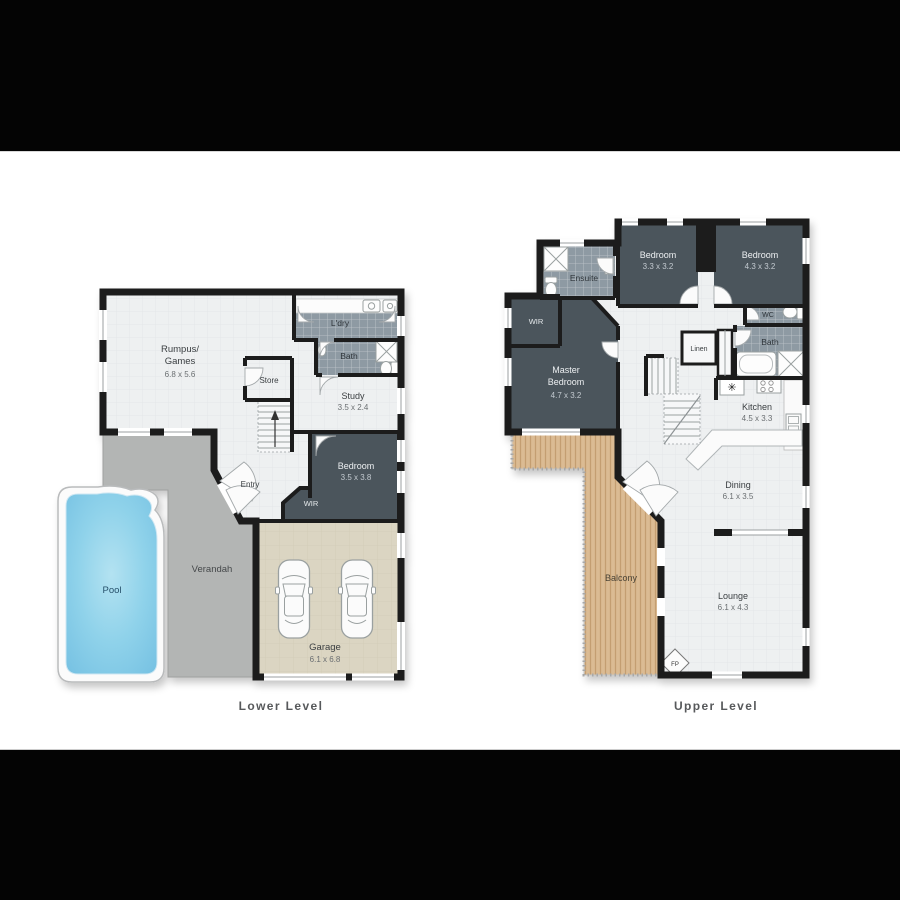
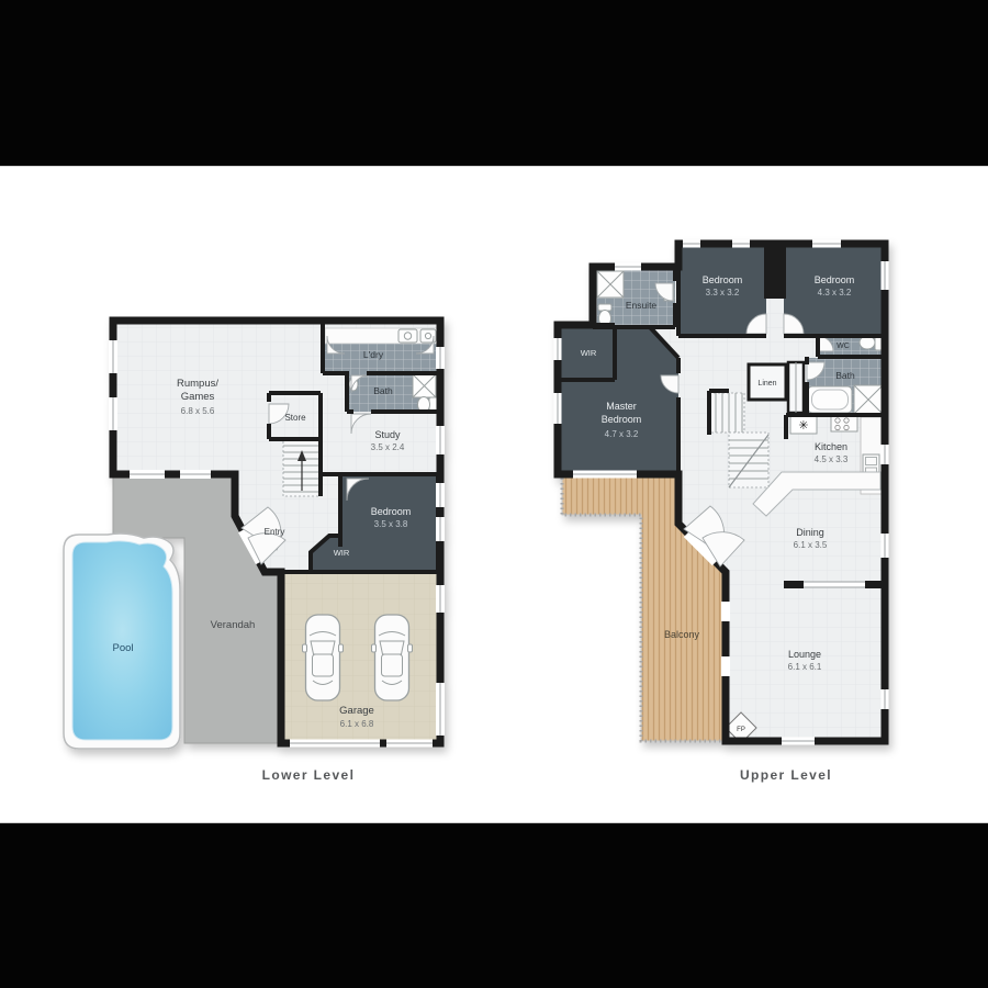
  Rumpus/
  Games
  6.8 x 5.6
  L'dry
  Bath
  Store
  Study
  3.5 x 2.4
  Bedroom
  3.5 x 3.8
  WIR
  Entry
  Verandah
  Garage
  6.1 x 6.8
  Pool
  Ensuite
  Bedroom
  3.3 x 3.2
  Bedroom
  4.3 x 3.2
  WIR
  Master
  Bedroom
  4.7 x 3.2
  Bath
  Kitchen
  4.5 x 3.3
  ✳
  Dining
  6.1 x 3.5
  Lounge
- 6.1 x 4.3
+ 6.1 x 6.1
  Balcony
  Lower Level
  Upper Level
